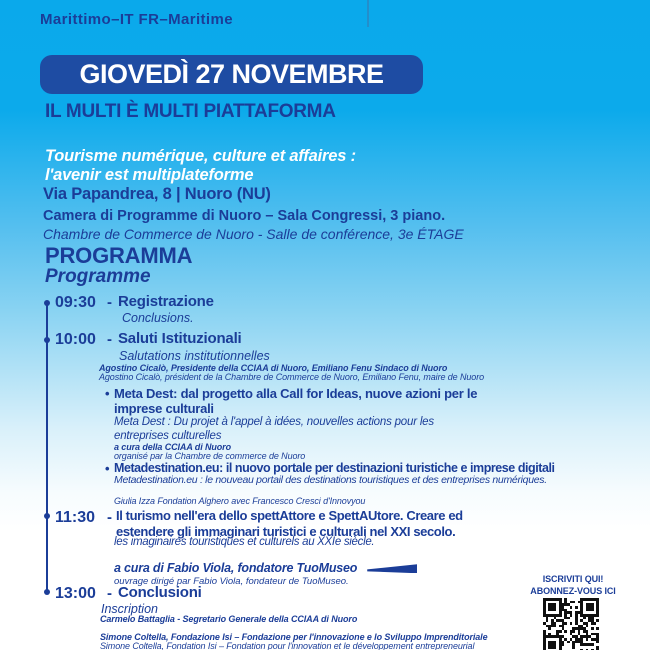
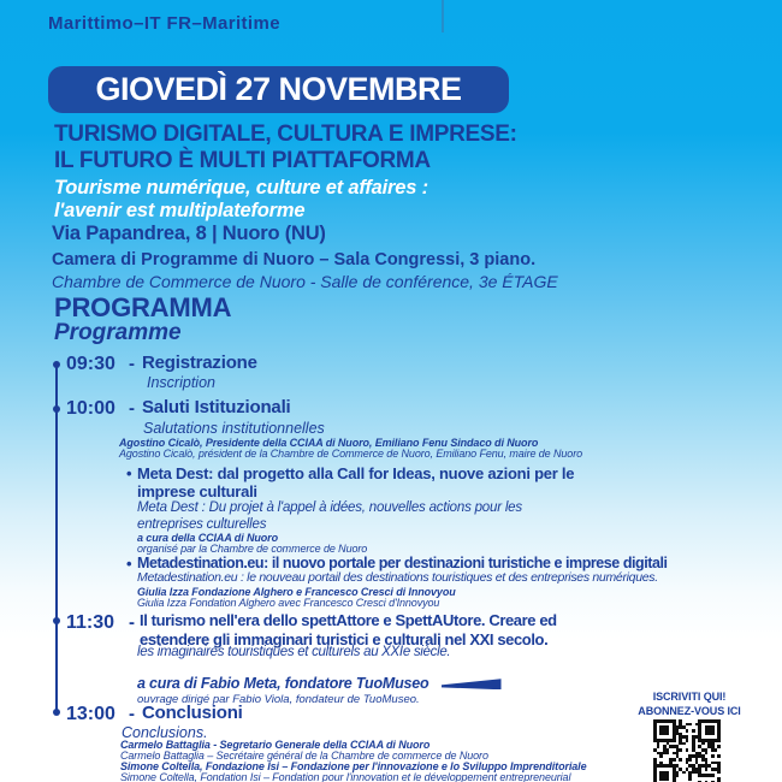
  Marittimo–IT FR–Maritime
  GIOVEDÌ 27 NOVEMBRE
+ TURISMO DIGITALE, CULTURA E IMPRESE:
- IL MULTI È MULTI PIATTAFORMA
+ IL FUTURO È MULTI PIATTAFORMA
  Tourisme numérique, culture et affaires :
  l'avenir est multiplateforme
  Via Papandrea, 8 | Nuoro (NU)
  Camera di Programme di Nuoro – Sala Congressi, 3 piano.
  Chambre de Commerce de Nuoro - Salle de conférence, 3e ÉTAGE
  PROGRAMMA
  Programme
  09:30
  -
  Registrazione
- Conclusions.
+ Inscription
  10:00
  -
  Saluti Istituzionali
  Salutations institutionnelles
  Agostino Cicalò, Presidente della CCIAA di Nuoro, Emiliano Fenu Sindaco di Nuoro
  Agostino Cicalò, président de la Chambre de Commerce de Nuoro, Emiliano Fenu, maire de Nuoro
  •
  Meta Dest: dal progetto alla Call for Ideas, nuove azioni per le
  imprese culturali
  Meta Dest : Du projet à l'appel à idées, nouvelles actions pour les
  entreprises culturelles
  a cura della CCIAA di Nuoro
  organisé par la Chambre de commerce de Nuoro
  •
  Metadestination.eu: il nuovo portale per destinazioni turistiche e imprese digitali
  Metadestination.eu : le nouveau portail des destinations touristiques et des entreprises numériques.
+ Giulia Izza Fondazione Alghero e Francesco Cresci di Innovyou
  Giulia Izza Fondation Alghero avec Francesco Cresci d'Innovyou
  11:30
  -
  Il turismo nell'era dello spettAttore e SpettAUtore. Creare ed
  estendere gli immaginari turistici e culturali nel XXI secolo.
  les imaginaires touristiques et culturels au XXIe siècle.
- a cura di Fabio Viola, fondatore TuoMuseo
+ a cura di Fabio Meta, fondatore TuoMuseo
  ouvrage dirigé par Fabio Viola, fondateur de TuoMuseo.
  13:00
  -
  Conclusioni
- Inscription
+ Conclusions.
  Carmelo Battaglia - Segretario Generale della CCIAA di Nuoro
+ Carmelo Battaglia – Secrétaire général de la Chambre de commerce de Nuoro
  Simone Coltella, Fondazione Isi – Fondazione per l'innovazione e lo Sviluppo Imprenditoriale
  Simone Coltella, Fondation Isi – Fondation pour l'innovation et le développement entrepreneurial
  ISCRIVITI QUI!
  ABONNEZ-VOUS ICI
